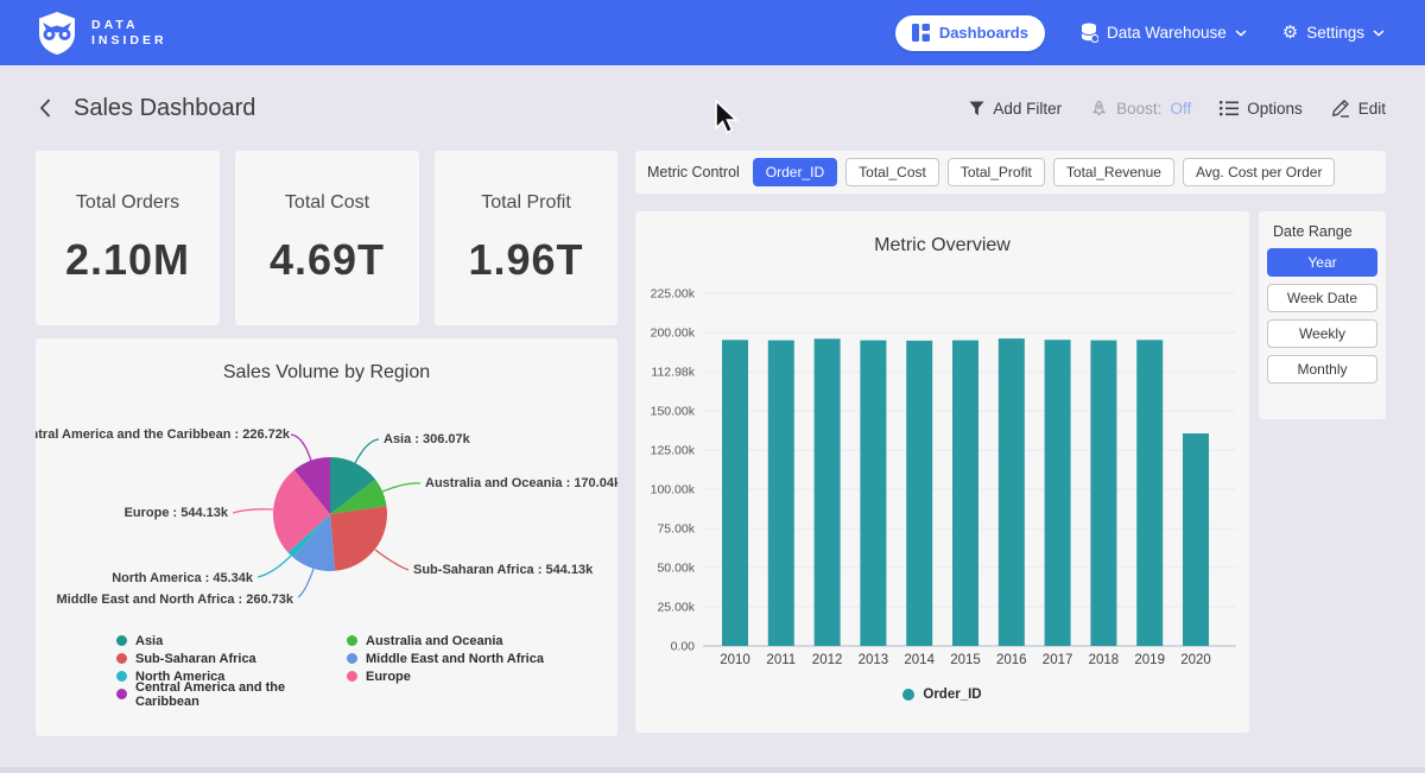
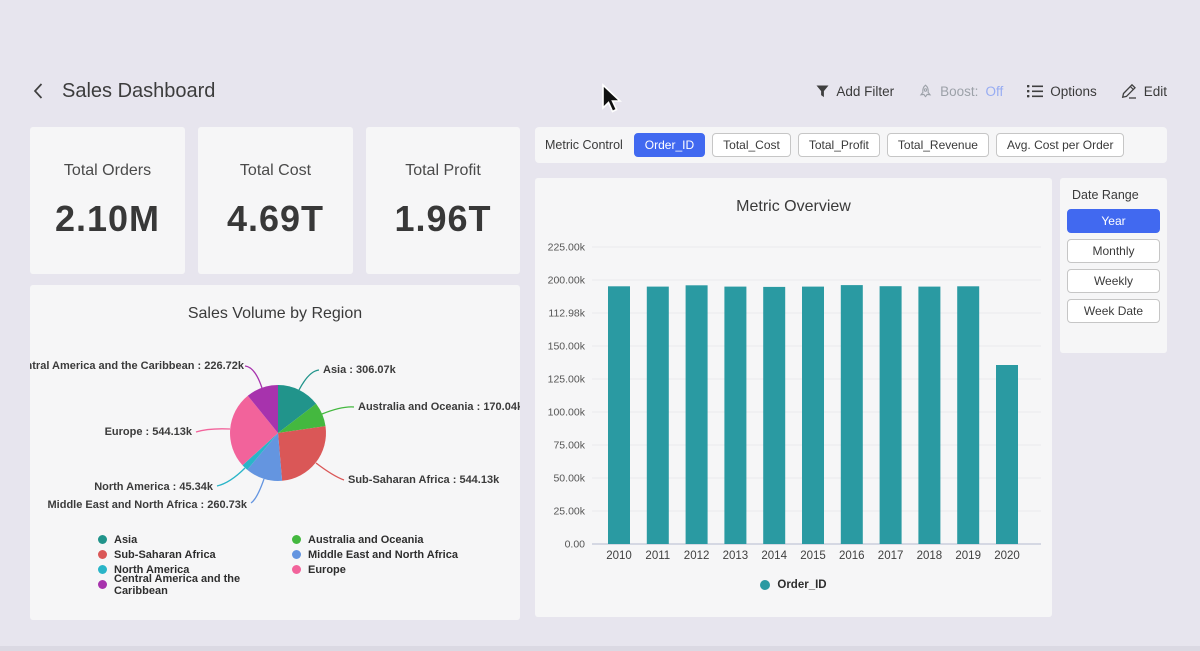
- DATA
- INSIDER
- Dashboards
- Data Warehouse
- ⚙
- Settings
  Sales Dashboard
  Add Filter
  Boost:
  Off
  Options
  Edit
  Total Orders
  2.10M
  Total Cost
  4.69T
  Total Profit
  1.96T
  Metric Control
  Order_ID
  Total_Cost
  Total_Profit
  Total_Revenue
  Avg. Cost per Order
  Asia : 306.07k
  Australia and Oceania : 170.04
  Sub-Saharan Africa : 544.13k
  Middle East and North Africa : 260.73k
  North America : 45.34k
  Europe : 544.13k
  tral America and the Caribbean : 226.72k
  Sales Volume by Region
  Asia
  Sub-Saharan Africa
  North America
  Central America and the Caribbean
  Australia and Oceania
  Middle East and North Africa
  Europe
  0.00
  25.00k
  50.00k
  75.00k
  100.00k
  125.00k
  150.00k
  112.98k
  200.00k
  225.00k
  2010
  2011
  2012
  2013
  2014
  2015
  2016
  2017
  2018
  2019
  2020
  Metric Overview
  Order_ID
  Date Range
  Year
- Week Date
+ Monthly
  Weekly
- Monthly
+ Week Date
